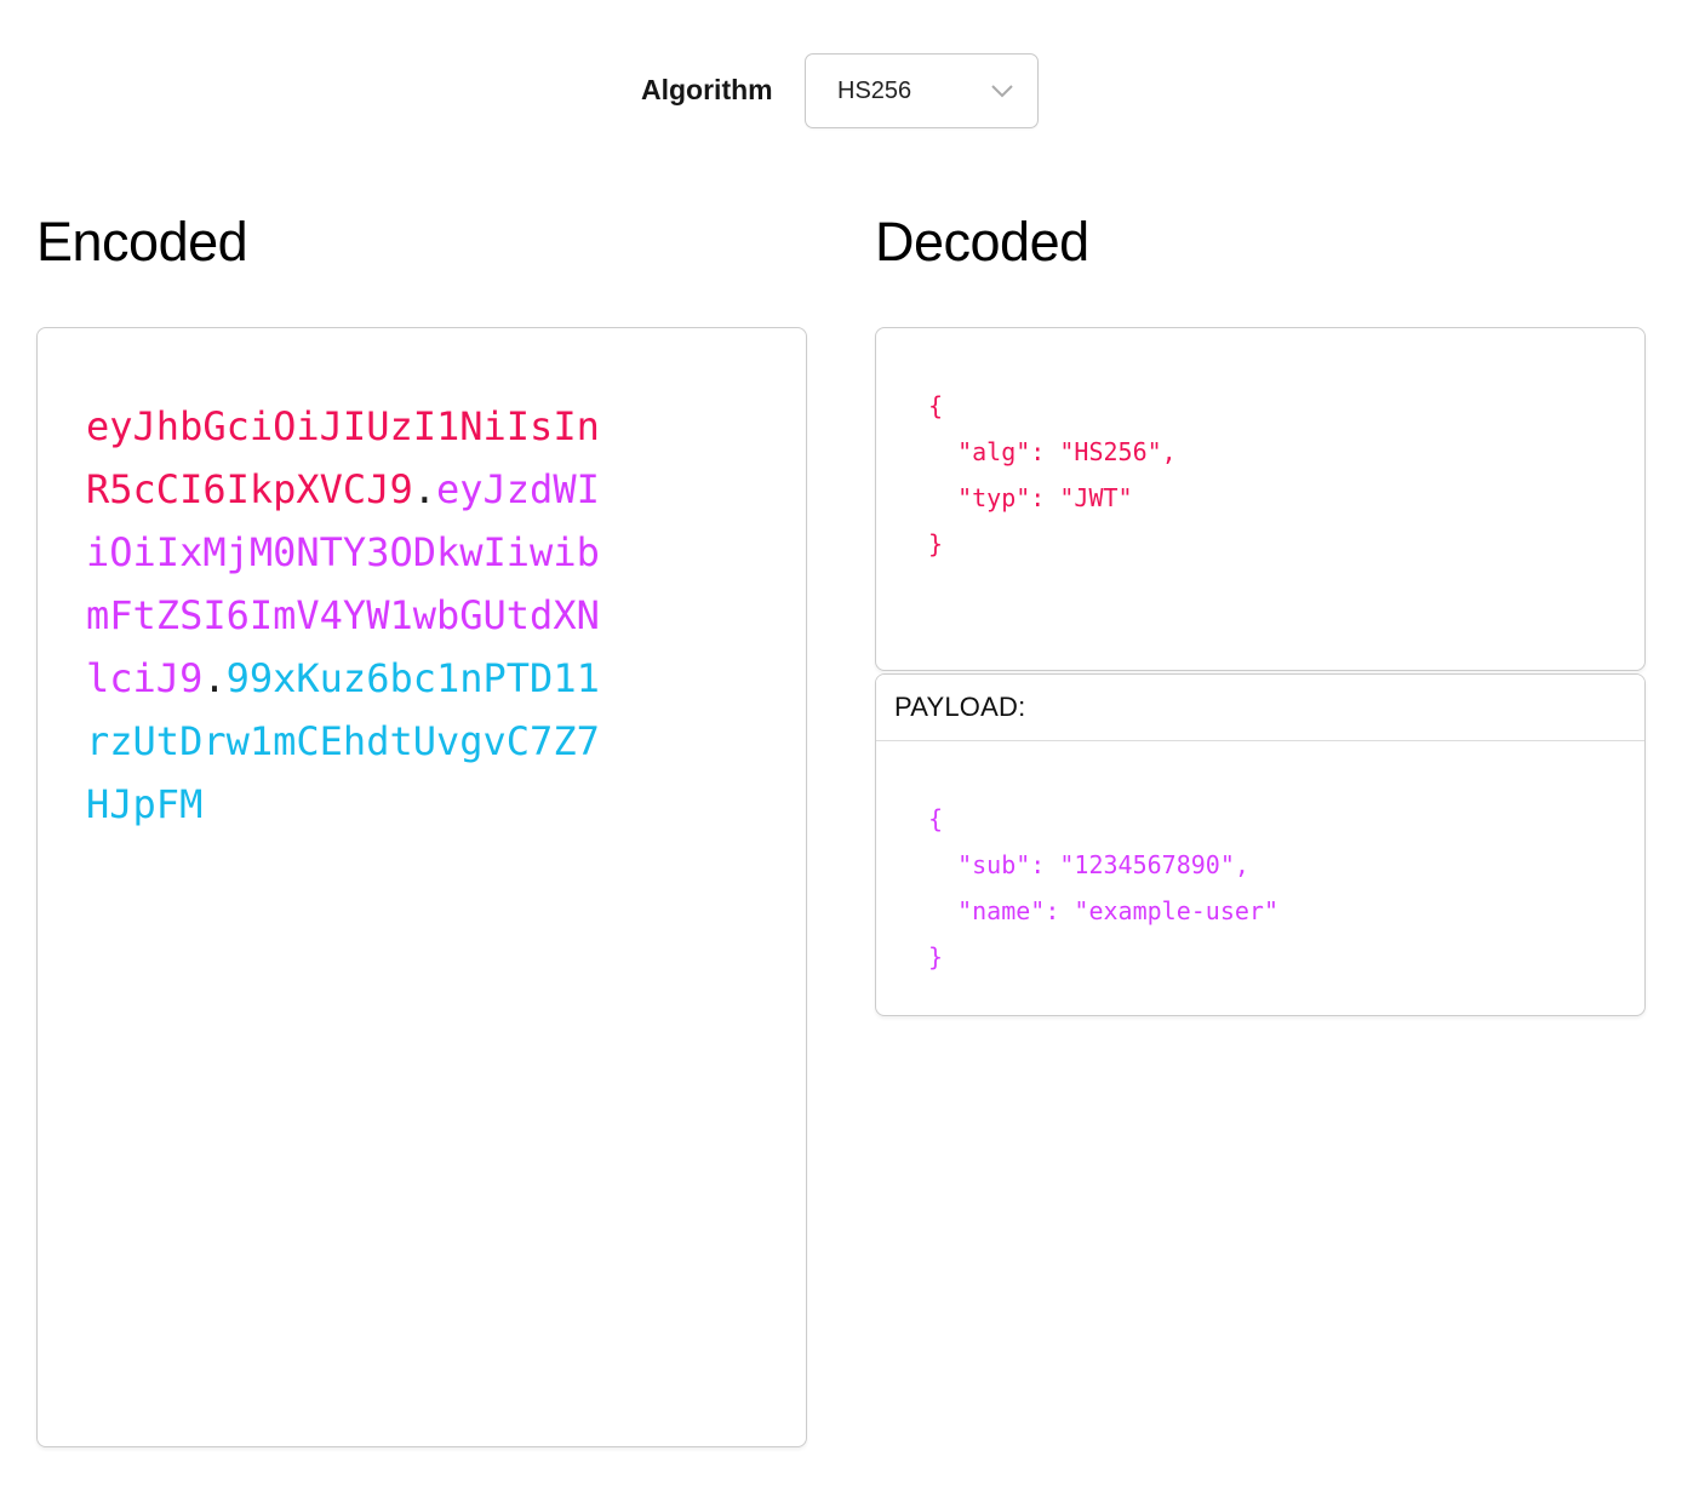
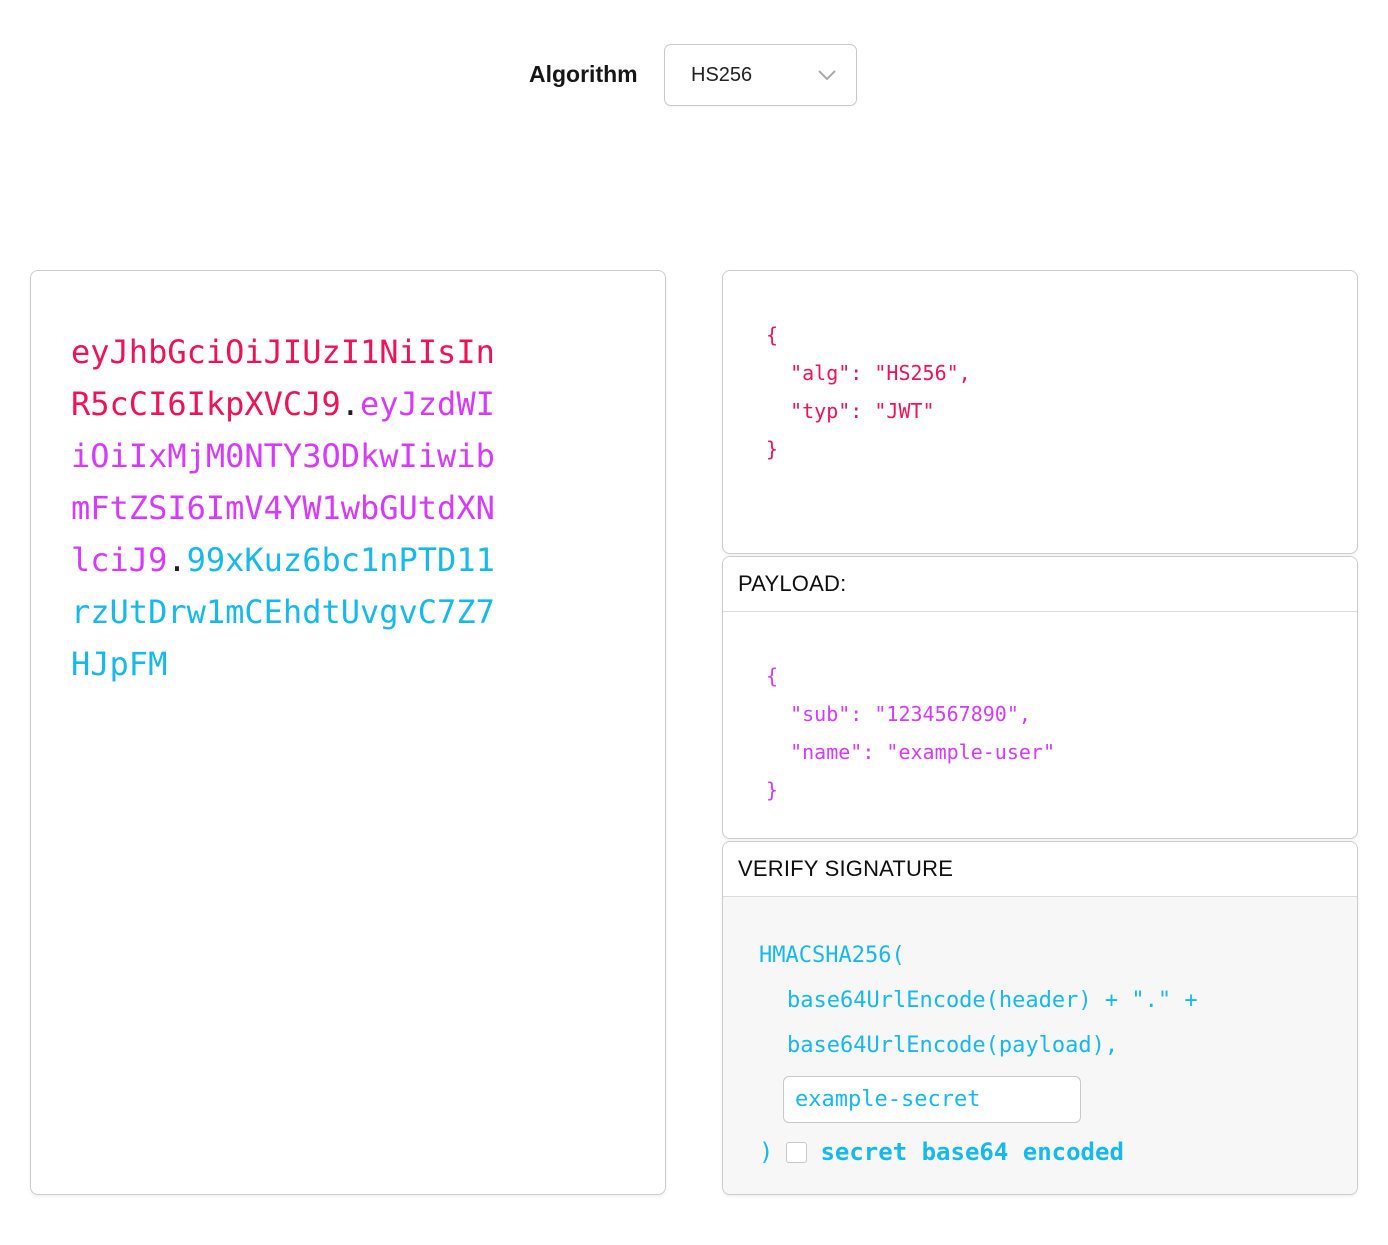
  Algorithm
  HS256
- Encoded
- Decoded
  eyJhbGciOiJIUzI1NiIsInR5cCI6IkpXVCJ9.eyJzdWIiOiIxMjM0NTY3ODkwIiwibmFtZSI6ImV4YW1wbGUtdXNlciJ9.99xKuz6bc1nPTD11rzUtDrw1mCEhdtUvgvC7Z7HJpFM
  {
  "alg": "HS256",
  "typ": "JWT"
  }
  PAYLOAD:
  {
  "sub": "1234567890",
  "name": "example-user"
  }
+ VERIFY SIGNATURE
+ HMACSHA256(
+ base64UrlEncode(header) + "." +
+ base64UrlEncode(payload),
+ example-secret
+ )
+ secret base64 encoded
